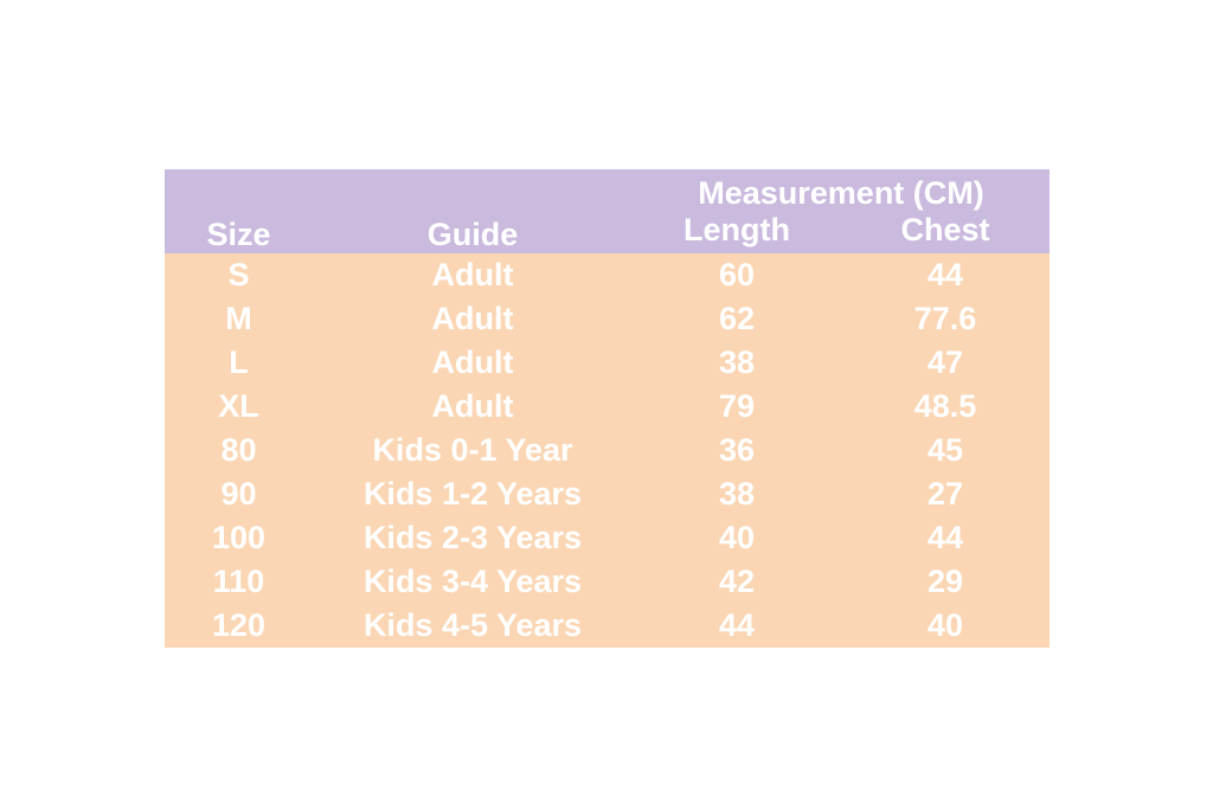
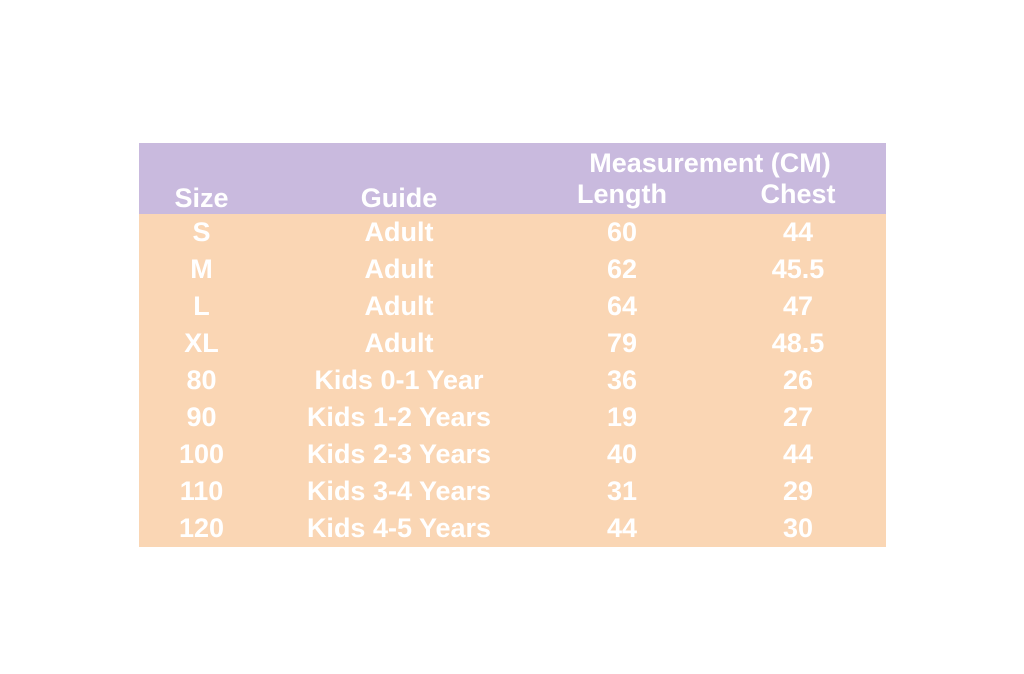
  Size	Guide	Measurement (CM)
  Length	Chest
  S	Adult	60	44
- M	Adult	62	77.6
+ M	Adult	62	45.5
- L	Adult	38	47
+ L	Adult	64	47
  XL	Adult	79	48.5
- 80	Kids 0-1 Year	36	45
+ 80	Kids 0-1 Year	36	26
- 90	Kids 1-2 Years	38	27
+ 90	Kids 1-2 Years	19	27
  100	Kids 2-3 Years	40	44
- 110	Kids 3-4 Years	42	29
+ 110	Kids 3-4 Years	31	29
- 120	Kids 4-5 Years	44	40
+ 120	Kids 4-5 Years	44	30
